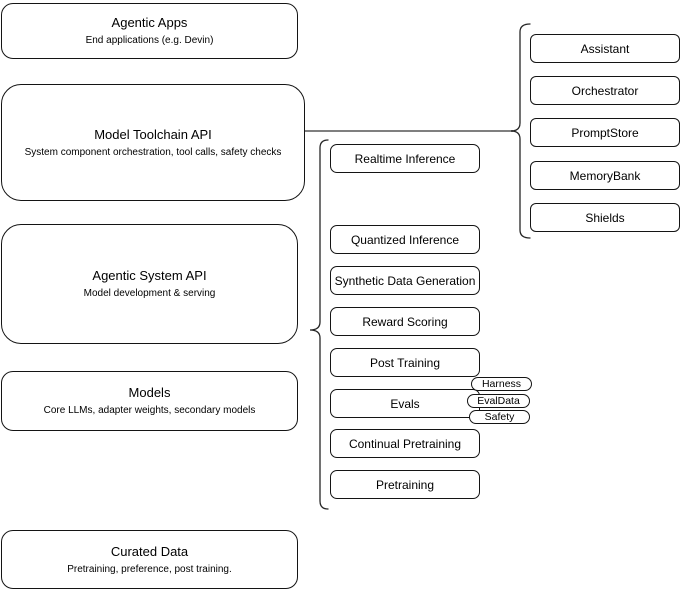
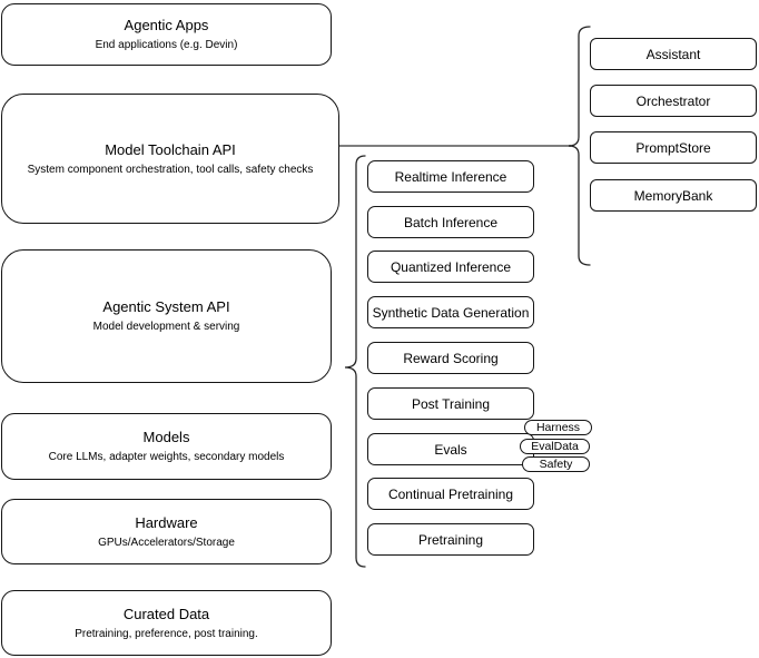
  Agentic Apps
  End applications (e.g. Devin)
  Model Toolchain API
  System component orchestration, tool calls, safety checks
  Agentic System API
  Model development & serving
  Models
  Core LLMs, adapter weights, secondary models
+ Hardware
+ GPUs/Accelerators/Storage
  Curated Data
  Pretraining, preference, post training.
  Realtime Inference
+ Batch Inference
  Quantized Inference
  Synthetic Data Generation
  Reward Scoring
  Post Training
  Evals
  Continual Pretraining
  Pretraining
  Harness
  EvalData
  Safety
  Assistant
  Orchestrator
  PromptStore
  MemoryBank
- Shields
